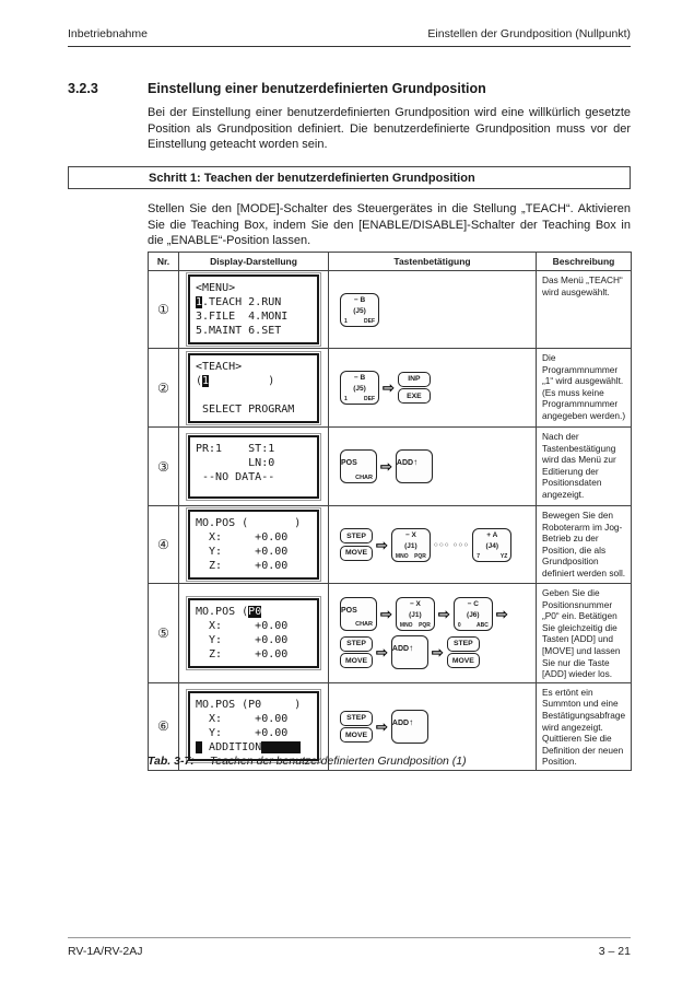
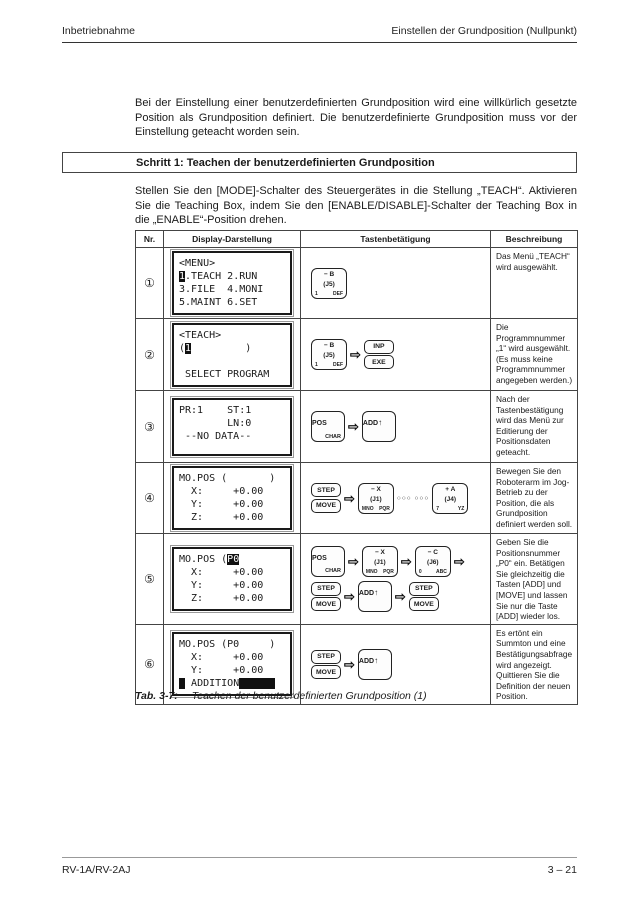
  Inbetriebnahme
  Einstellen der Grundposition (Nullpunkt)
- 3.2.3
- Einstellung einer benutzerdefinierten Grundposition
  Bei der Einstellung einer benutzerdefinierten Grundposition wird eine willkürlich gesetzte Position als Grundposition definiert. Die benutzerdefinierte Grundposition muss vor der Einstellung geteacht worden sein.
  Schritt 1: Teachen der benutzerdefinierten Grundposition
- Stellen Sie den [MODE]-Schalter des Steuergerätes in die Stellung „TEACH“. Aktivieren Sie die Teaching Box, indem Sie den [ENABLE/DISABLE]-Schalter der Teaching Box in die „ENABLE“-Position lassen.
+ Stellen Sie den [MODE]-Schalter des Steuergerätes in die Stellung „TEACH“. Aktivieren Sie die Teaching Box, indem Sie den [ENABLE/DISABLE]-Schalter der Teaching Box in die „ENABLE“-Position drehen.
  Nr.	Display-Darstellung	Tastenbetätigung	Beschreibung
  ①	<MENU>1.TEACH 2.RUN3.FILE 4.MONI5.MAINT 6.SET		Das Menü „TEACH“ wird ausgewählt.
  ②	<TEACH>(1 ) SELECT PROGRAM	⇨	Die Programmnummer „1“ wird ausgewählt. (Es muss keine Programmnummer angegeben werden.)
- ③	PR:1 ST:1 LN:0 --NO DATA--	⇨ ↑	Nach der Tastenbestätigung wird das Menü zur Editierung der Positionsdaten angezeigt.
+ ③	PR:1 ST:1 LN:0 --NO DATA--	⇨ ↑	Nach der Tastenbestätigung wird das Menü zur Editierung der Positionsdaten geteacht.
  ④	MO.POS ( ) X: +0.00 Y: +0.00 Z: +0.00	⇨	Bewegen Sie den Roboterarm im Jog-Betrieb zu der Position, die als Grundposition definiert werden soll.
  ⑤	MO.POS (P0 X: +0.00 Y: +0.00 Z: +0.00	⇨ ⇨ ⇨⇨ ↑ ⇨	Geben Sie die Positionsnummer „P0“ ein. Betätigen Sie gleichzeitig die Tasten [ADD] und [MOVE] und lassen Sie nur die Taste [ADD] wieder los.
  ⑥	MO.POS (P0 ) X: +0.00 Y: +0.00 ADDITION	⇨ ↑	Es ertönt ein Summton und eine Bestätigungsabfrage wird angezeigt. Quittieren Sie die Definition der neuen Position.
  Tab. 3-7: Teachen der benutzerdefinierten Grundposition (1)
  RV-1A/RV-2AJ
  3 – 21
